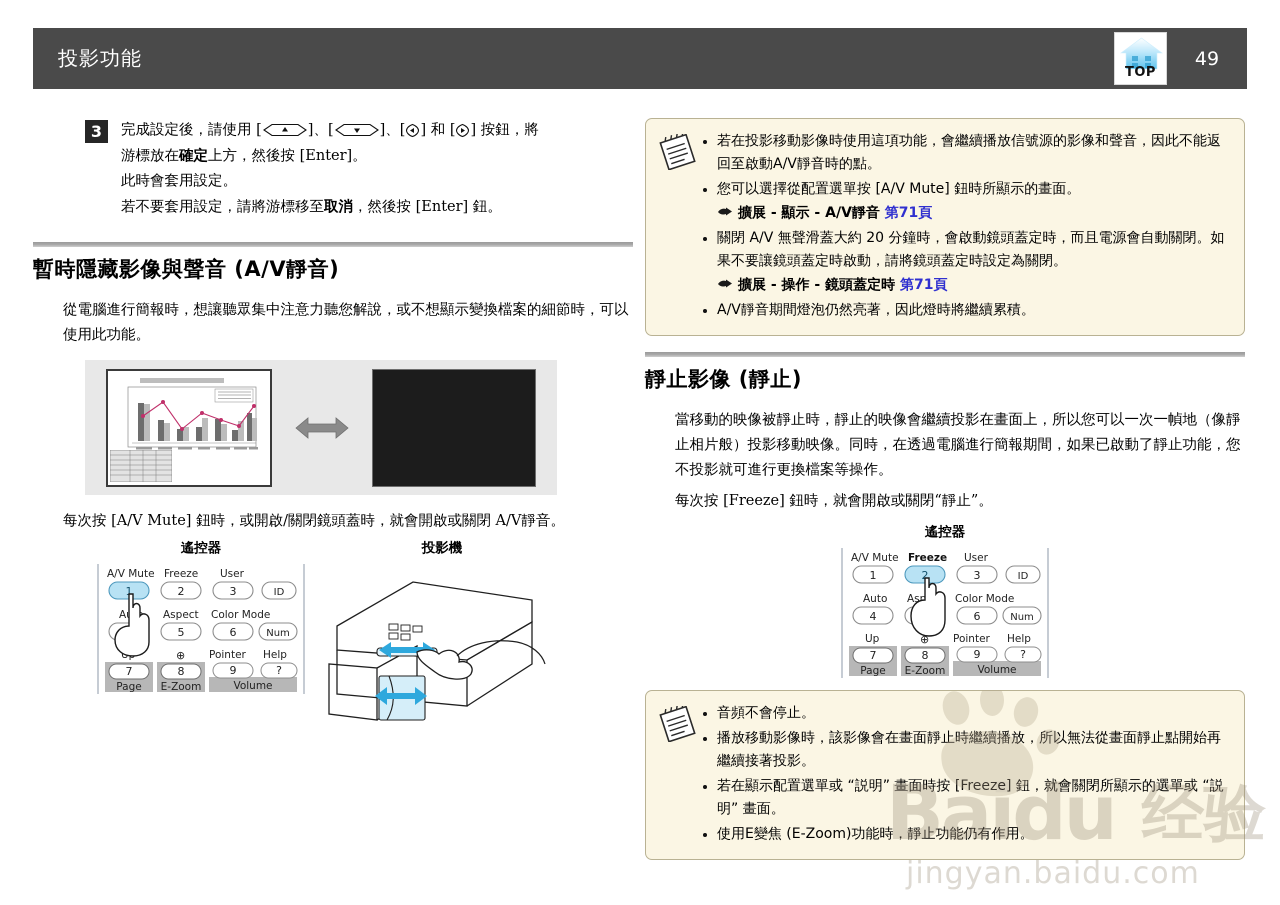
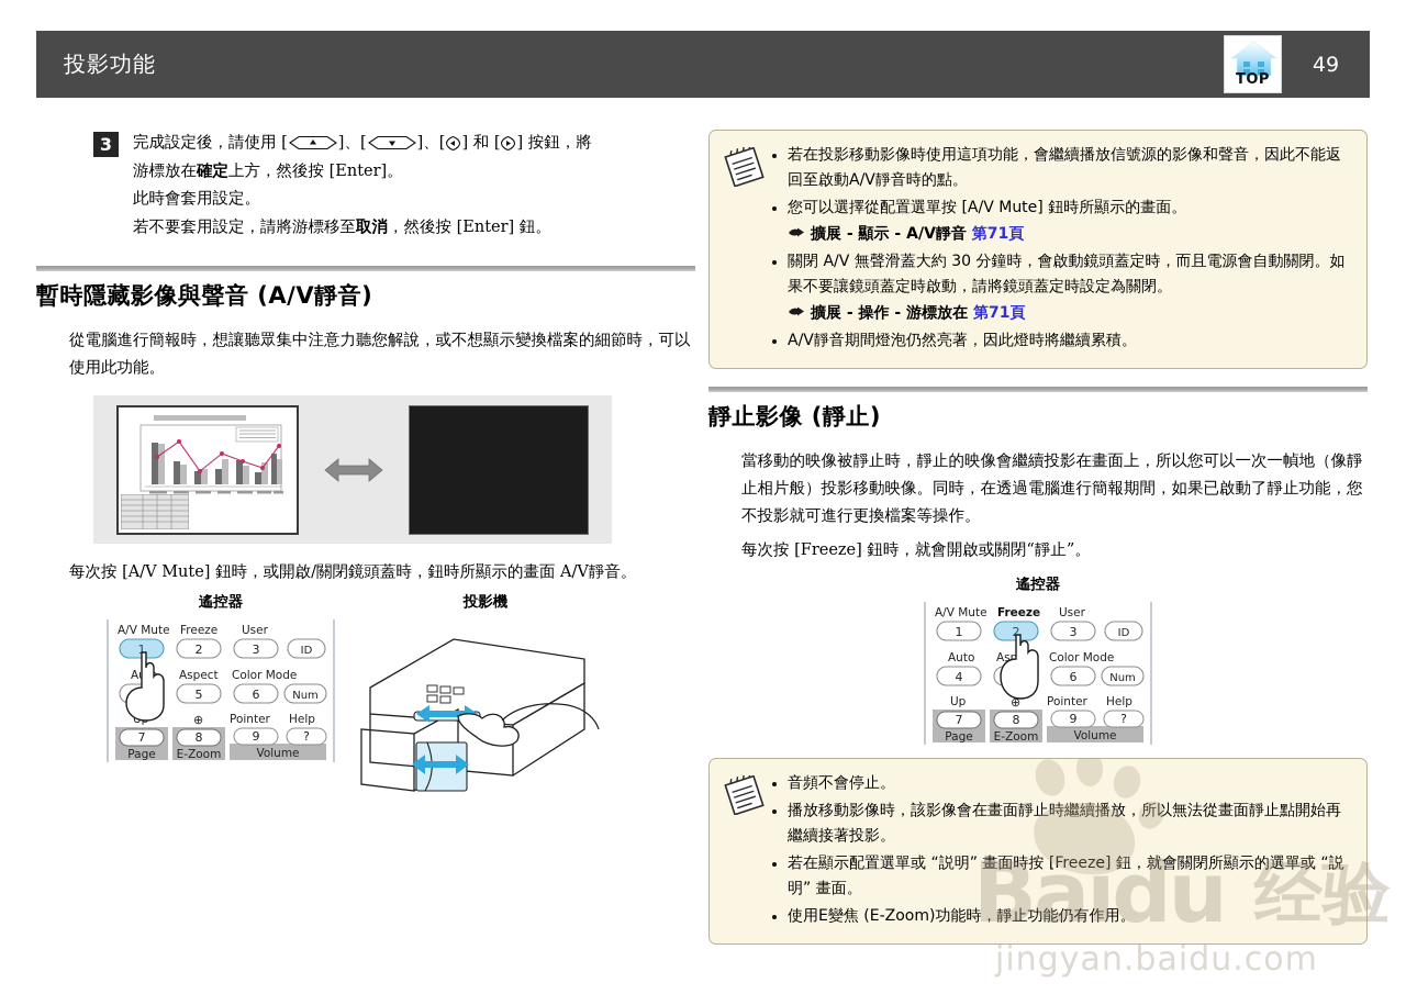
  投影功能
  TOP
  49
  3
  完成設定後，請使用 [ ]、[ ]、[ ] 和 [ ] 按鈕，將
  游標放在確定上方，然後按 [Enter]。
  此時會套用設定。
  若不要套用設定，請將游標移至取消，然後按 [Enter] 鈕。
  暫時隱藏影像與聲音 (A/V靜音)
  從電腦進行簡報時，想讓聽眾集中注意力聽您解說，或不想顯示變換檔案的細節時，可以使用此功能。
- 每次按 [A/V Mute] 鈕時，或開啟/關閉鏡頭蓋時，就會開啟或關閉 A/V靜音。
+ 每次按 [A/V Mute] 鈕時，或開啟/關閉鏡頭蓋時，鈕時所顯示的畫面 A/V靜音。
  遙控器
  A/V Mute
  Freeze
  User
  1
  2
  3
  ID
  Aspect
  Color Mode
  5
  6
  Num
  ⊕
  Pointer
  Help
  7
  8
  9
  ?
  Page
  E-Zoom
  Volume
  投影機
  若在投影移動影像時使用這項功能，會繼續播放信號源的影像和聲音，因此不能返回至啟動A/V靜音時的點。
  您可以選擇從配置選單按 [A/V Mute] 鈕時所顯示的畫面。
  擴展 - 顯示 - A/V靜音 第71頁
- 關閉 A/V 無聲滑蓋大約 20 分鐘時，會啟動鏡頭蓋定時，而且電源會自動關閉。如果不要讓鏡頭蓋定時啟動，請將鏡頭蓋定時設定為關閉。
+ 關閉 A/V 無聲滑蓋大約 30 分鐘時，會啟動鏡頭蓋定時，而且電源會自動關閉。如果不要讓鏡頭蓋定時啟動，請將鏡頭蓋定時設定為關閉。
- 擴展 - 操作 - 鏡頭蓋定時 第71頁
+ 擴展 - 操作 - 游標放在 第71頁
  A/V靜音期間燈泡仍然亮著，因此燈時將繼續累積。
  靜止影像 (靜止)
  當移動的映像被靜止時，靜止的映像會繼續投影在畫面上，所以您可以一次一幀地（像靜止相片般）投影移動映像。同時，在透過電腦進行簡報期間，如果已啟動了靜止功能，您不投影就可進行更換檔案等操作。
  每次按 [Freeze] 鈕時，就會開啟或關閉“靜止”。
  遙控器
  A/V Mute
  Freeze
  User
  1
  2
  3
  ID
  Auto
  Color Mode
  4
  6
  Num
  Up
  ⊕
  Pointer
  Help
  7
  8
  9
  ?
  Page
  E-Zoom
  Volume
  音頻不會停止。
  播放移動影像時，該影像會在畫面靜止時繼續播放，所以無法從畫面靜止點開始再繼續接著投影。
  若在顯示配置選單或 “説明” 畫面時按 [Freeze] 鈕，就會關閉所顯示的選單或 “説明” 畫面。
  使用E變焦 (E-Zoom)功能時，靜止功能仍有作用。
  Baidu
  经验
  jingyan.baidu.com
